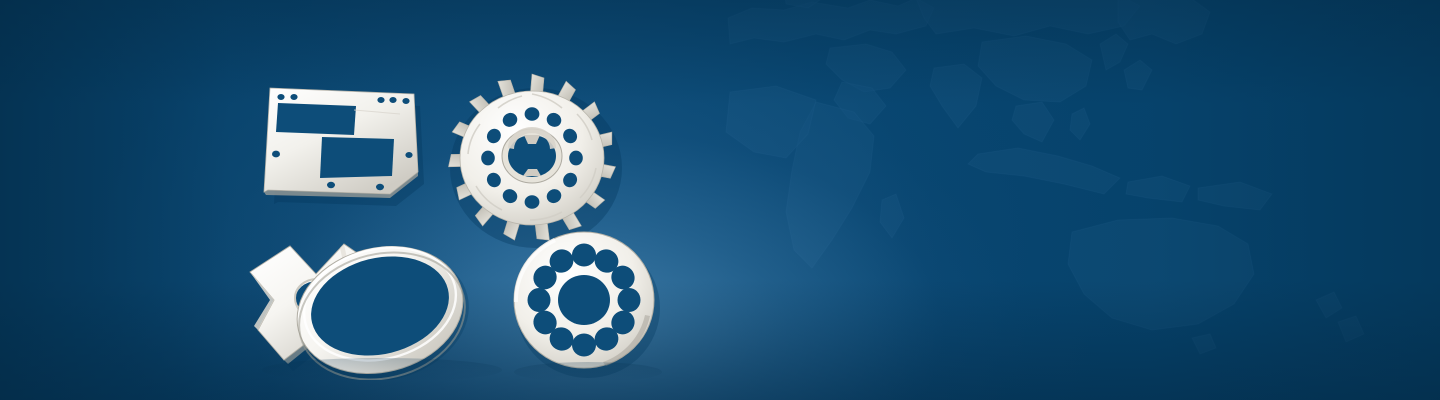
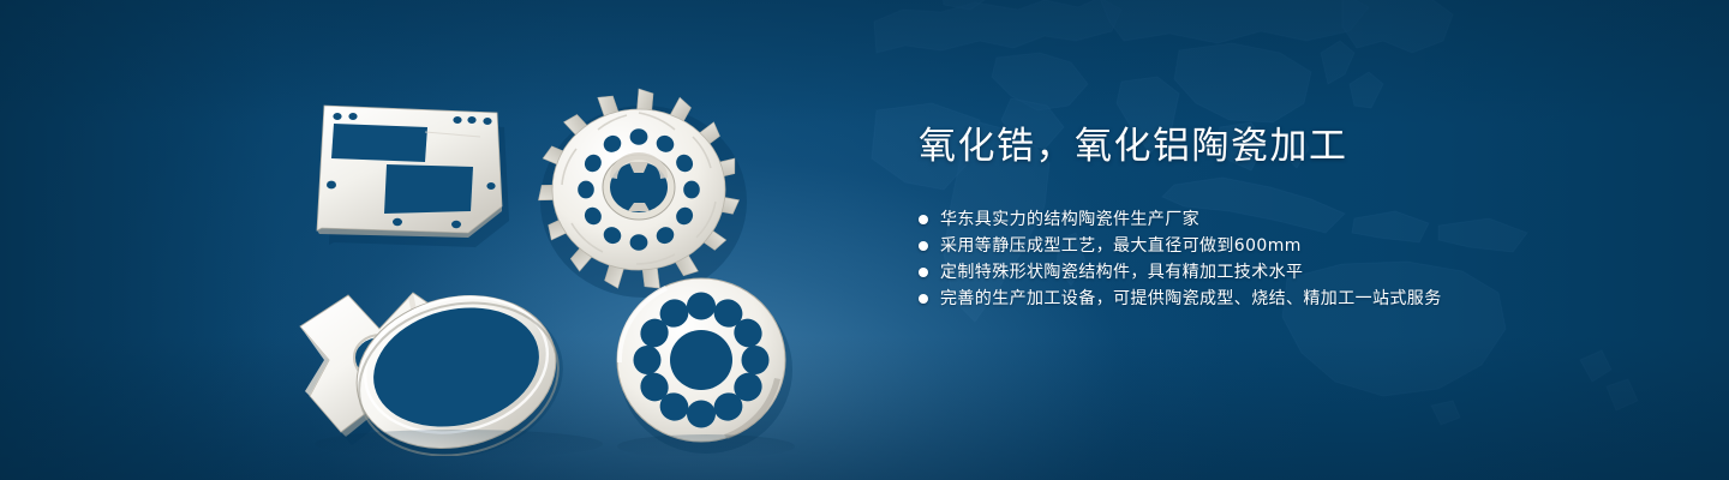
+ 氧化锆，氧化铝陶瓷加工
+ 华东具实力的结构陶瓷件生产厂家
+ 采用等静压成型工艺，最大直径可做到600mm
+ 定制特殊形状陶瓷结构件，具有精加工技术水平
+ 完善的生产加工设备，可提供陶瓷成型、烧结、精加工一站式服务
